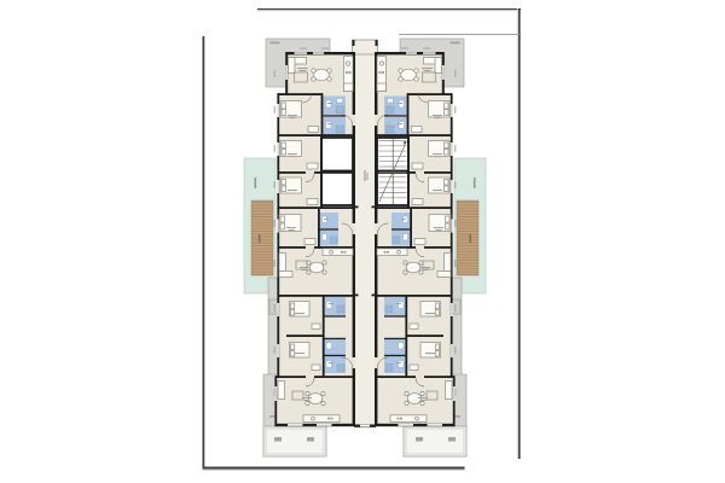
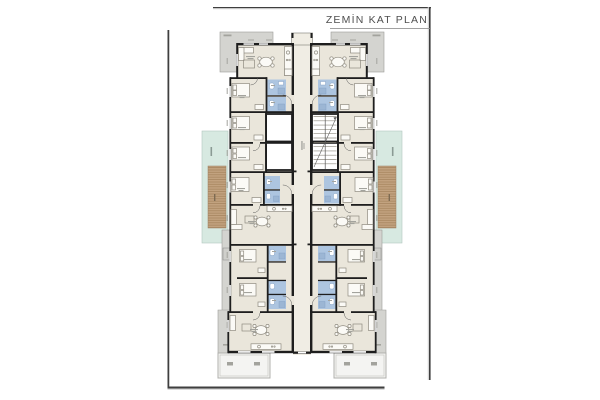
+ ZEMİN KAT PLAN
